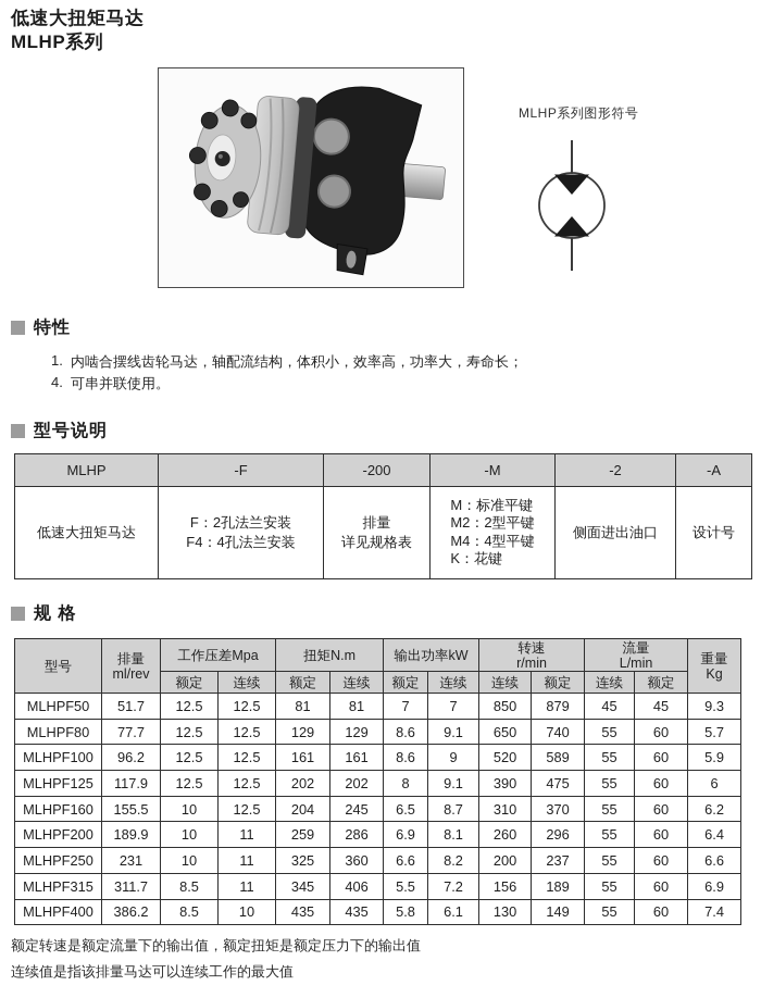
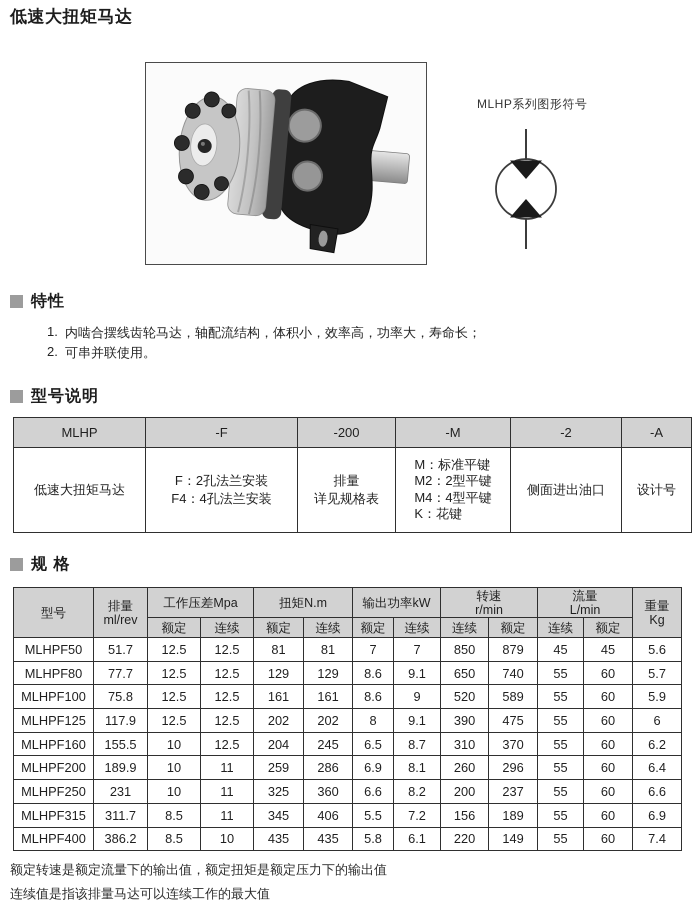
  低速大扭矩马达
- MLHP系列
  MLHP系列图形符号
  特性
  1.
  内啮合摆线齿轮马达，轴配流结构，体积小，效率高，功率大，寿命长；
- 4.
+ 2.
  可串并联使用。
  型号说明
  MLHP	-F	-200	-M	-2	-A
  低速大扭矩马达	F：2孔法兰安装 F4：4孔法兰安装	排量 详见规格表	M：标准平键 M2：2型平键 M4：4型平键 K：花键	侧面进出油口	设计号
  规 格
  型号	排量 ml/rev	工作压差Mpa	扭矩N.m	输出功率kW	转速 r/min	流量 L/min	重量 Kg
  额定	连续	额定	连续	额定	连续	连续	额定	连续	额定
- MLHPF50	51.7	12.5	12.5	81	81	7	7	850	879	45	45	9.3
+ MLHPF50	51.7	12.5	12.5	81	81	7	7	850	879	45	45	5.6
  MLHPF80	77.7	12.5	12.5	129	129	8.6	9.1	650	740	55	60	5.7
- MLHPF100	96.2	12.5	12.5	161	161	8.6	9	520	589	55	60	5.9
+ MLHPF100	75.8	12.5	12.5	161	161	8.6	9	520	589	55	60	5.9
  MLHPF125	117.9	12.5	12.5	202	202	8	9.1	390	475	55	60	6
  MLHPF160	155.5	10	12.5	204	245	6.5	8.7	310	370	55	60	6.2
  MLHPF200	189.9	10	11	259	286	6.9	8.1	260	296	55	60	6.4
  MLHPF250	231	10	11	325	360	6.6	8.2	200	237	55	60	6.6
  MLHPF315	311.7	8.5	11	345	406	5.5	7.2	156	189	55	60	6.9
- MLHPF400	386.2	8.5	10	435	435	5.8	6.1	130	149	55	60	7.4
+ MLHPF400	386.2	8.5	10	435	435	5.8	6.1	220	149	55	60	7.4
  额定转速是额定流量下的输出值，额定扭矩是额定压力下的输出值
  连续值是指该排量马达可以连续工作的最大值
